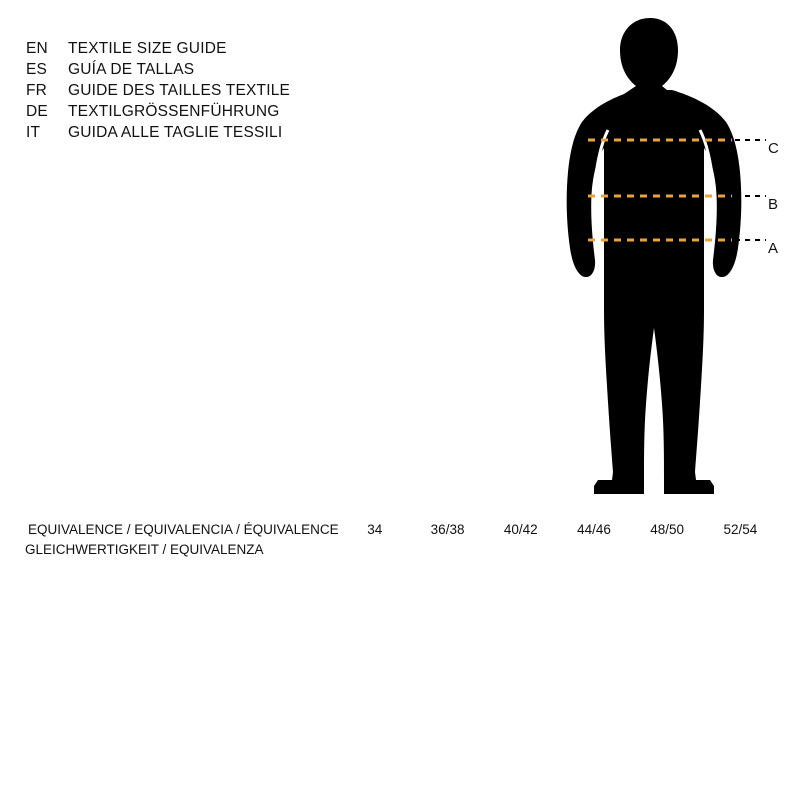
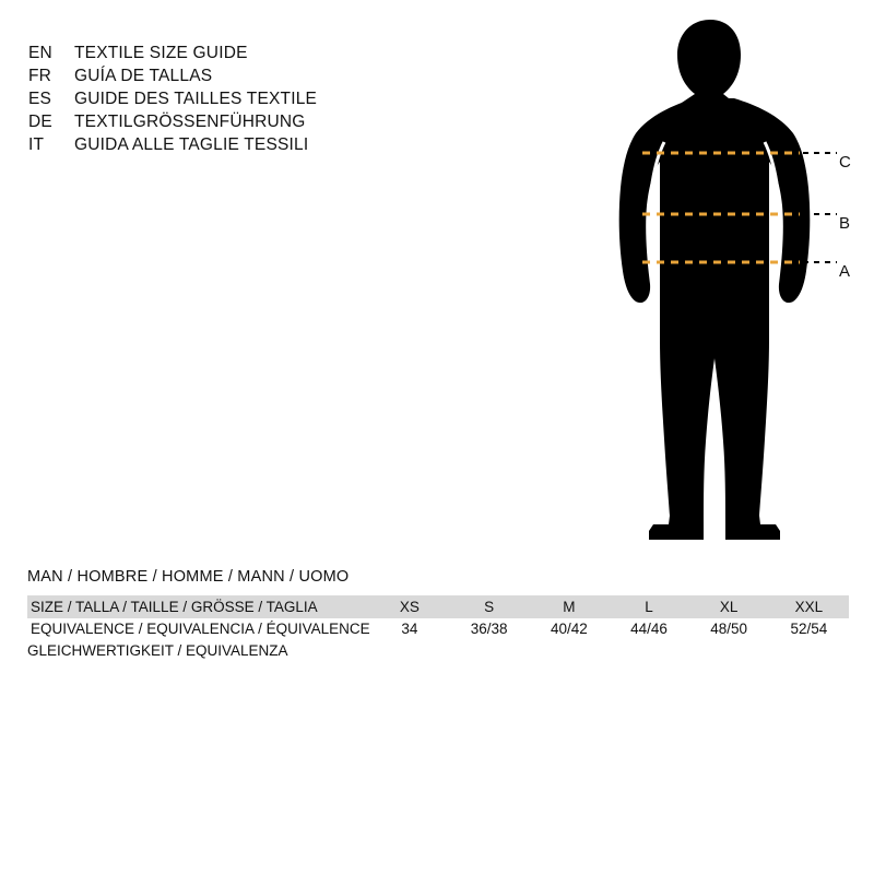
  EN
  TEXTILE SIZE GUIDE
- ES
+ FR
  GUÍA DE TALLAS
- FR
+ ES
  GUIDE DES TAILLES TEXTILE
  DE
  TEXTILGRÖSSENFÜHRUNG
  IT
  GUIDA ALLE TAGLIE TESSILI
  C
  B
  A
+ MAN / HOMBRE / HOMME / MANN / UOMO
+ SIZE / TALLA / TAILLE / GRÖSSE / TAGLIA	XS	S	M	L	XL	XXL
  EQUIVALENCE / EQUIVALENCIA / ÉQUIVALENCE	34	36/38	40/42	44/46	48/50	52/54
  GLEICHWERTIGKEIT / EQUIVALENZA
